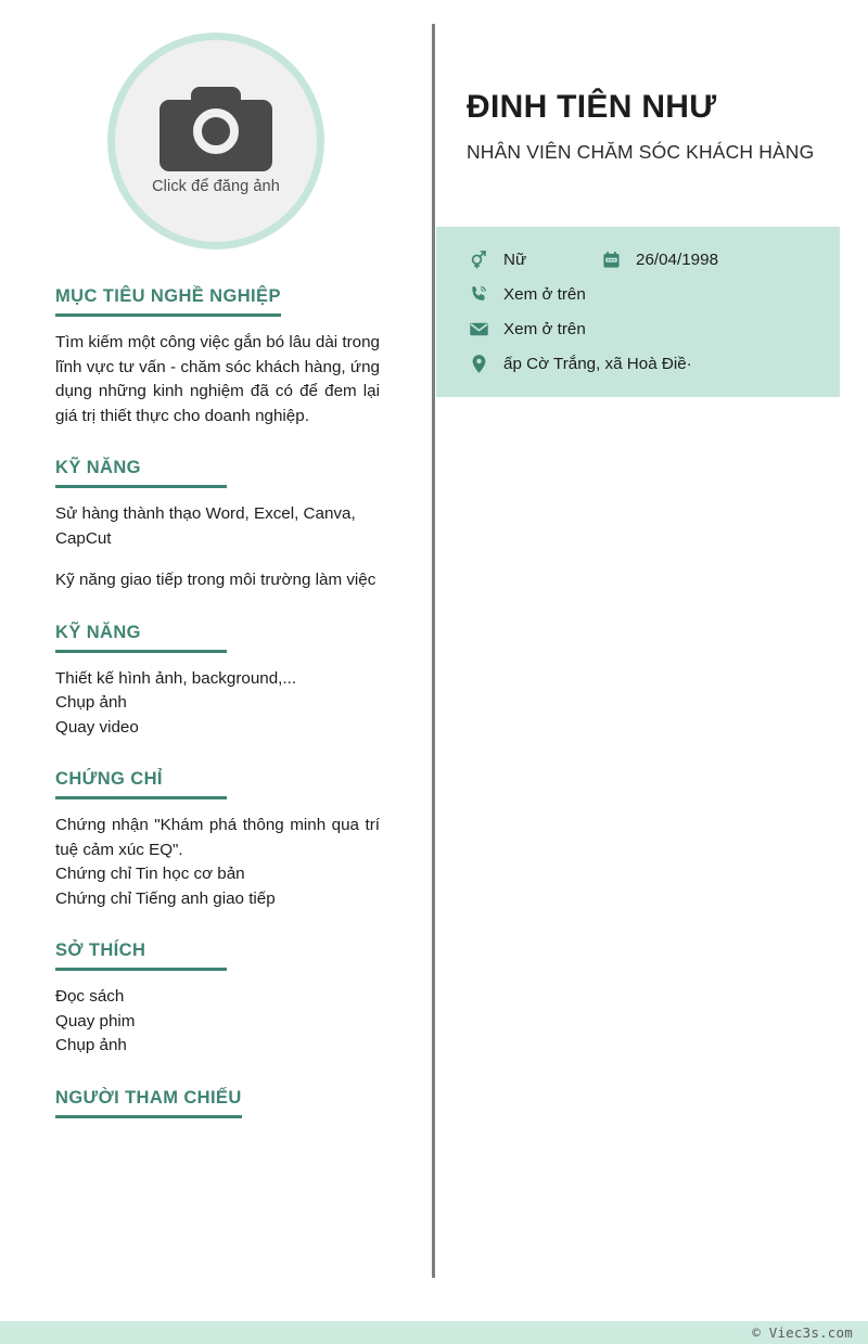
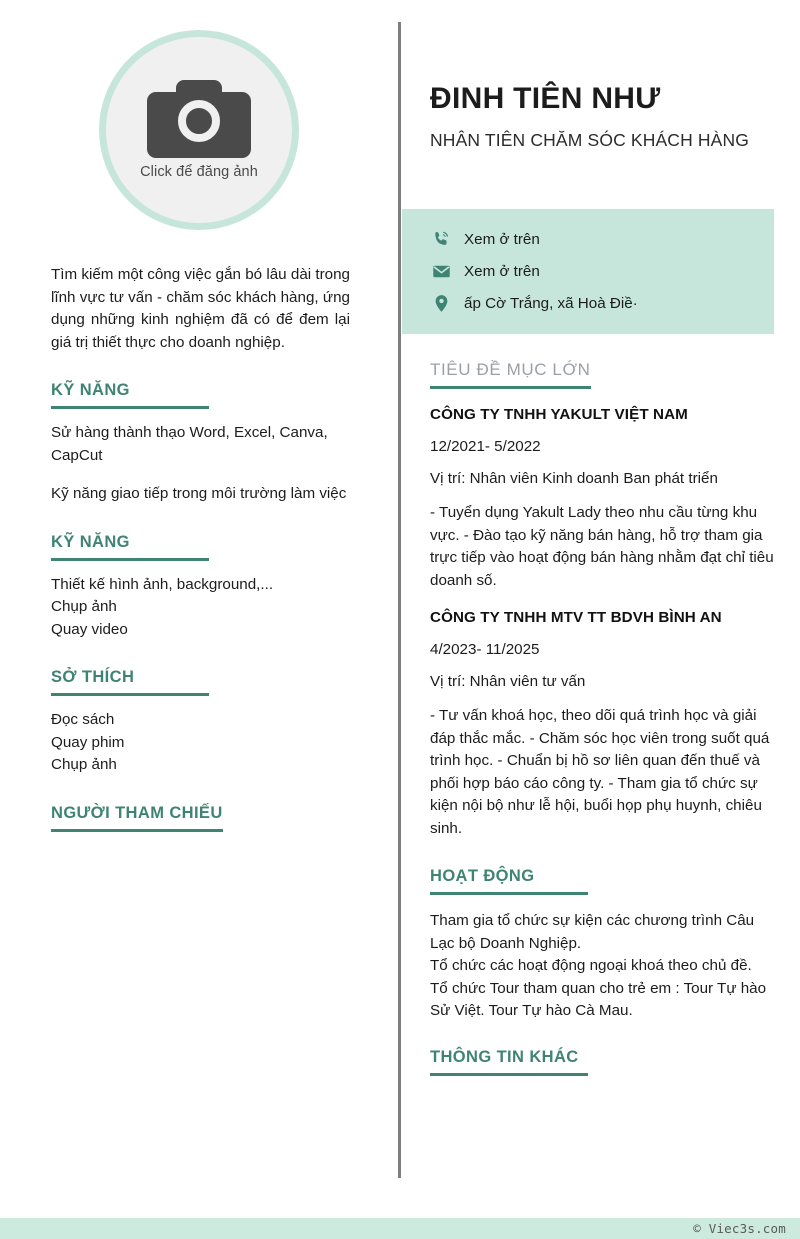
  Click để đăng ảnh
- MỤC TIÊU NGHỀ NGHIỆP
  Tìm kiếm một công việc gắn bó lâu dài trong lĩnh vực tư vấn - chăm sóc khách hàng, ứng dụng những kinh nghiệm đã có để đem lại giá trị thiết thực cho doanh nghiệp.
  KỸ NĂNG
  Sử hàng thành thạo Word, Excel, Canva, CapCut
  Kỹ năng giao tiếp trong môi trường làm việc
  KỸ NĂNG
  Thiết kế hình ảnh, background,...
  Chụp ảnh
  Quay video
- CHỨNG CHỈ
- Chứng nhận "Khám phá thông minh qua trí tuệ cảm xúc EQ".
- Chứng chỉ Tin học cơ bản
- Chứng chỉ Tiếng anh giao tiếp
  SỞ THÍCH
  Đọc sách
  Quay phim
  Chụp ảnh
  NGƯỜI THAM CHIẾU
  ĐINH TIÊN NHƯ
- NHÂN VIÊN CHĂM SÓC KHÁCH HÀNG
+ NHÂN TIÊN CHĂM SÓC KHÁCH HÀNG
- Nữ
- 26/04/1998
  Xem ở trên
  Xem ở trên
  ấp Cờ Trắng, xã Hoà Điề·
+ TIÊU ĐỀ MỤC LỚN
+ CÔNG TY TNHH YAKULT VIỆT NAM
+ 12/2021- 5/2022
+ Vị trí: Nhân viên Kinh doanh Ban phát triển
+ - Tuyển dụng Yakult Lady theo nhu cầu từng khu vực. - Đào tạo kỹ năng bán hàng, hỗ trợ tham gia trực tiếp vào hoạt động bán hàng nhằm đạt chỉ tiêu doanh số.
+ CÔNG TY TNHH MTV TT BDVH BÌNH AN
+ 4/2023- 11/2025
+ Vị trí: Nhân viên tư vấn
+ - Tư vấn khoá học, theo dõi quá trình học và giải đáp thắc mắc. - Chăm sóc học viên trong suốt quá trình học. - Chuẩn bị hồ sơ liên quan đến thuế và phối hợp báo cáo công ty. - Tham gia tổ chức sự kiện nội bộ như lễ hội, buổi họp phụ huynh, chiêu sinh.
+ HOẠT ĐỘNG
+ Tham gia tổ chức sự kiện các chương trình Câu Lạc bộ Doanh Nghiệp.
+ Tổ chức các hoạt động ngoại khoá theo chủ đề.
+ Tổ chức Tour tham quan cho trẻ em : Tour Tự hào Sử Việt. Tour Tự hào Cà Mau.
+ THÔNG TIN KHÁC
  © Viec3s.com
